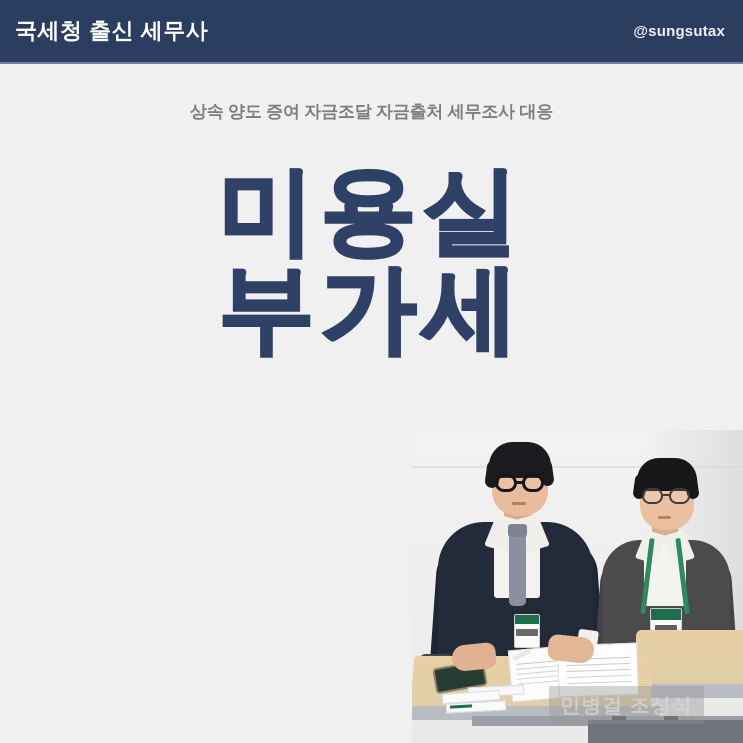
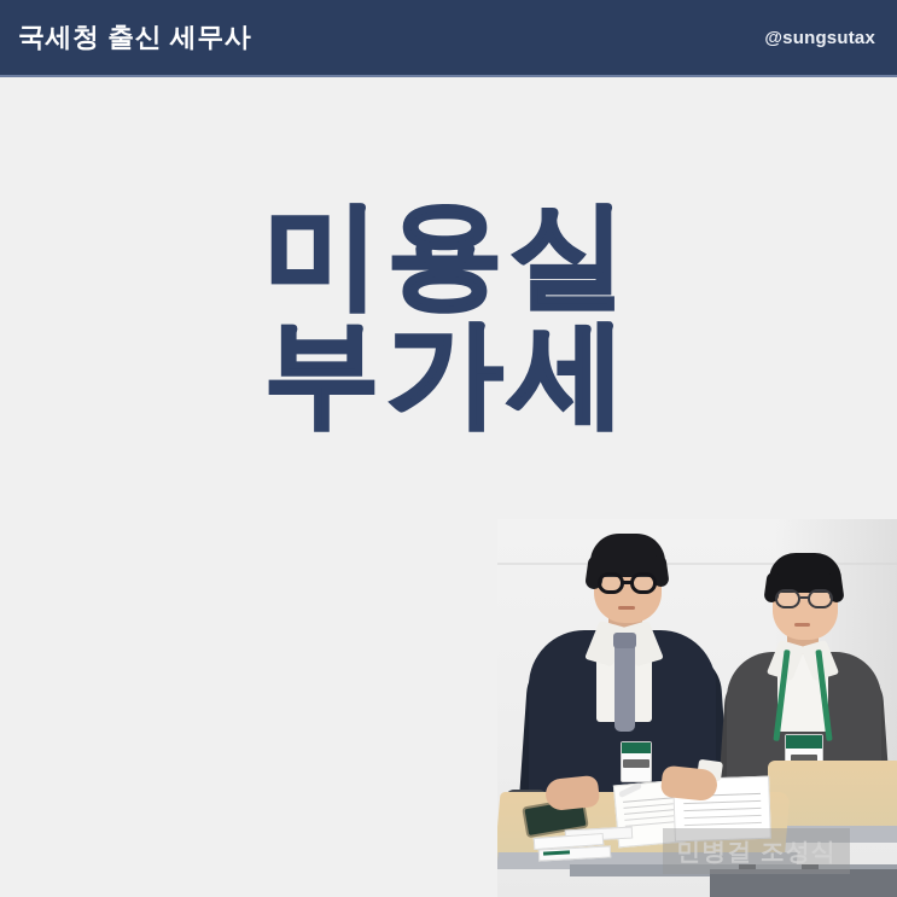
  국세청 출신 세무사
  @sungsutax
- 상속 양도 증여 자금조달 자금출처 세무조사 대응
  미용실
  부가세
  민병걸 조성식
